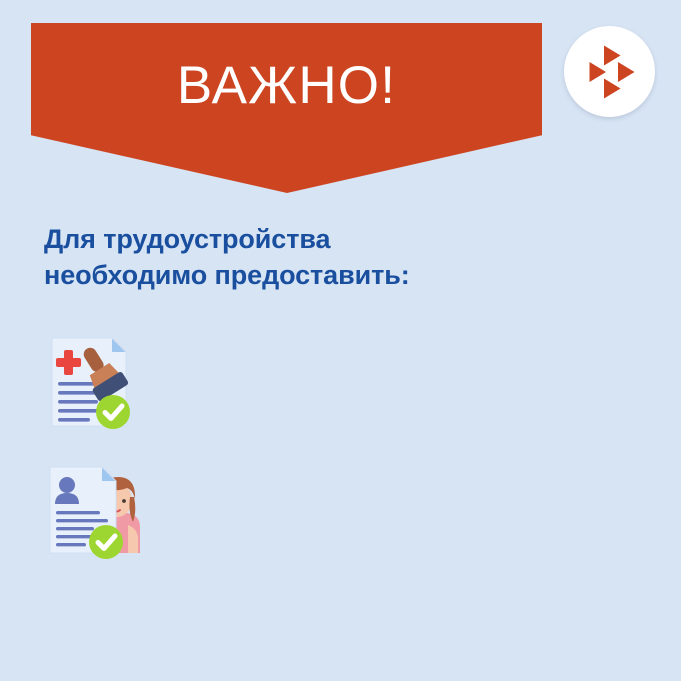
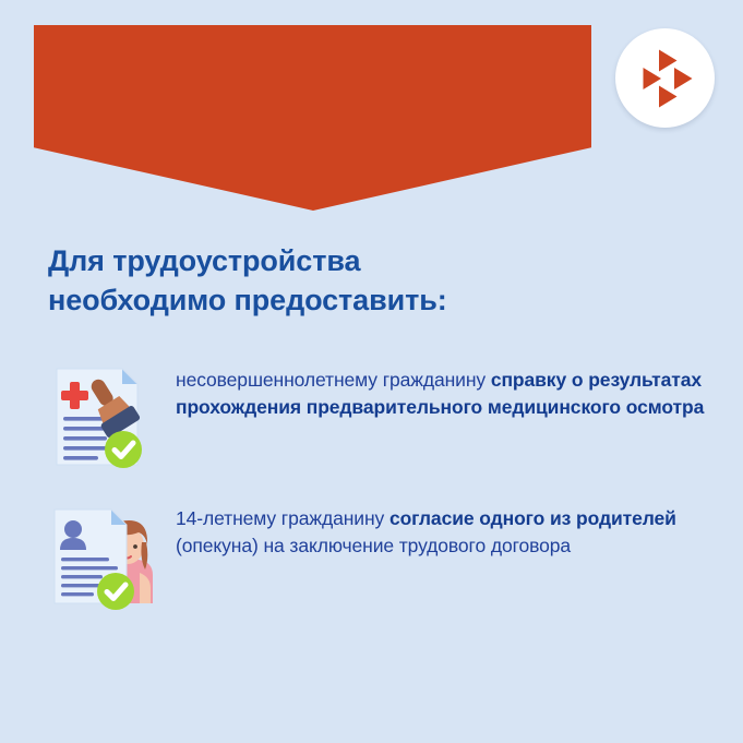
- ВАЖНО!
  Для трудоустройства
  необходимо предоставить:
+ несовершеннолетнему гражданину справку о результатах прохождения предварительного медицинского осмотра
+ 14-летнему гражданину согласие одного из родителей (опекуна) на заключение трудового договора
